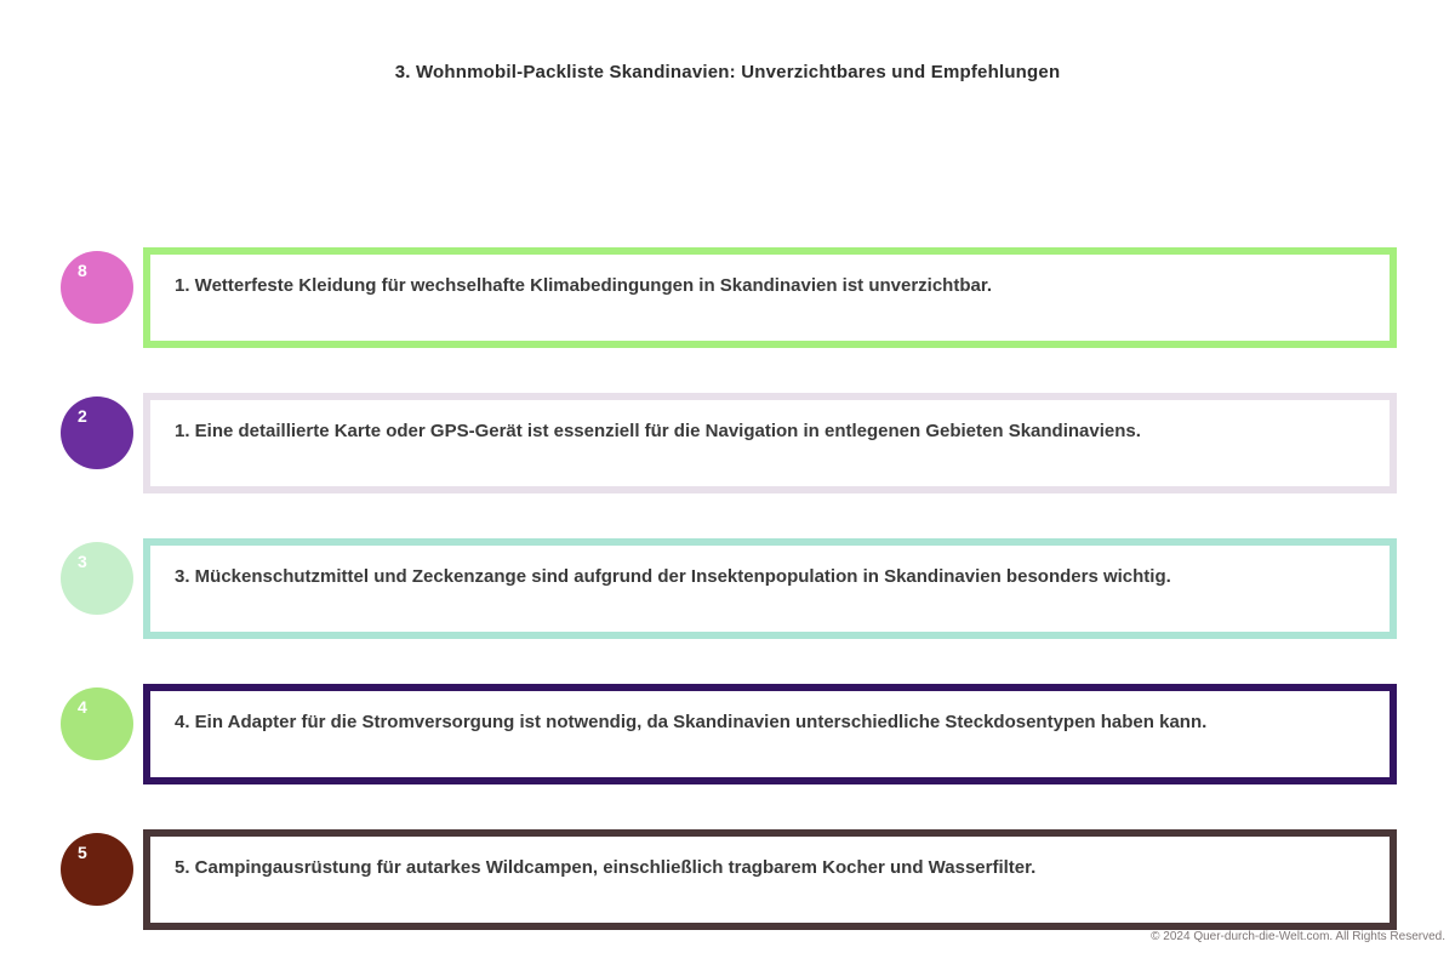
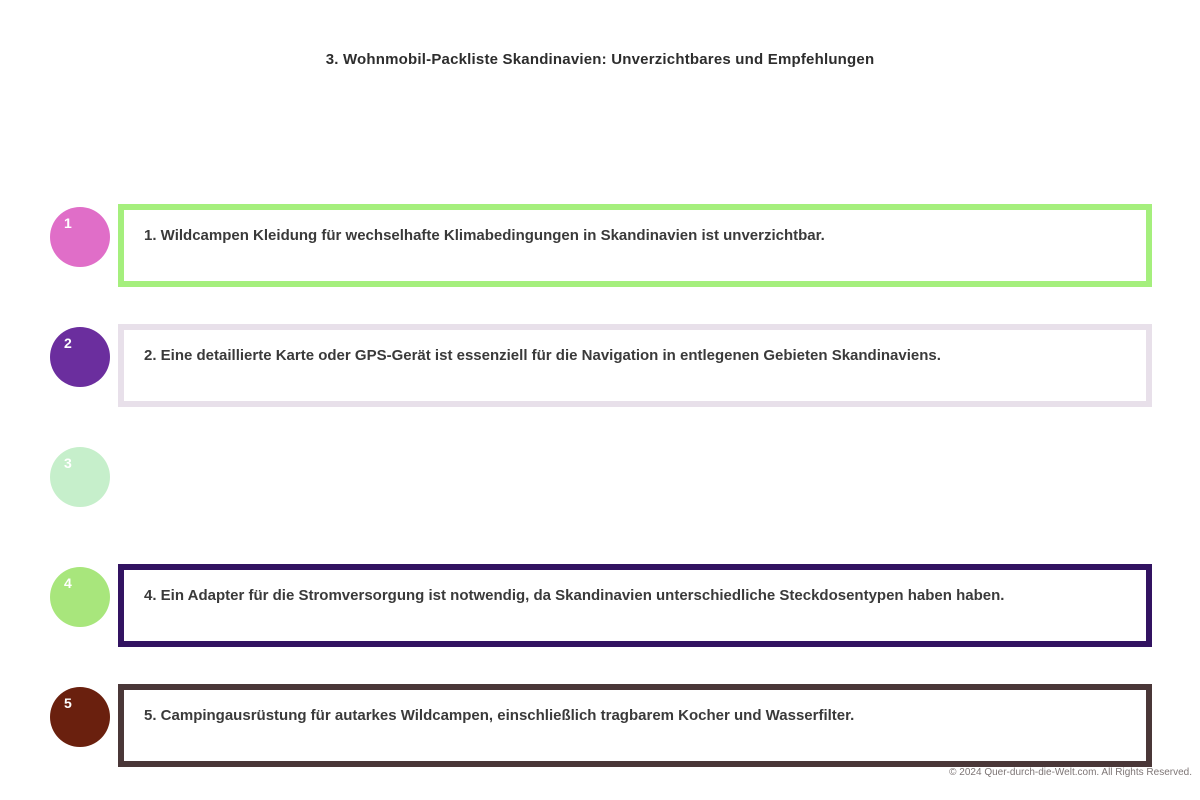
  3. Wohnmobil-Packliste Skandinavien: Unverzichtbares und Empfehlungen
  © 2024 Quer-durch-die-Welt.com. All Rights Reserved.
- 8
+ 1
- 1. Wetterfeste Kleidung für wechselhafte Klimabedingungen in Skandinavien ist unverzichtbar.
+ 1. Wildcampen Kleidung für wechselhafte Klimabedingungen in Skandinavien ist unverzichtbar.
  2
- 1. Eine detaillierte Karte oder GPS-Gerät ist essenziell für die Navigation in entlegenen Gebieten Skandinaviens.
+ 2. Eine detaillierte Karte oder GPS-Gerät ist essenziell für die Navigation in entlegenen Gebieten Skandinaviens.
  3
- 3. Mückenschutzmittel und Zeckenzange sind aufgrund der Insektenpopulation in Skandinavien besonders wichtig.
  4
- 4. Ein Adapter für die Stromversorgung ist notwendig, da Skandinavien unterschiedliche Steckdosentypen haben kann.
+ 4. Ein Adapter für die Stromversorgung ist notwendig, da Skandinavien unterschiedliche Steckdosentypen haben haben.
  5
  5. Campingausrüstung für autarkes Wildcampen, einschließlich tragbarem Kocher und Wasserfilter.
